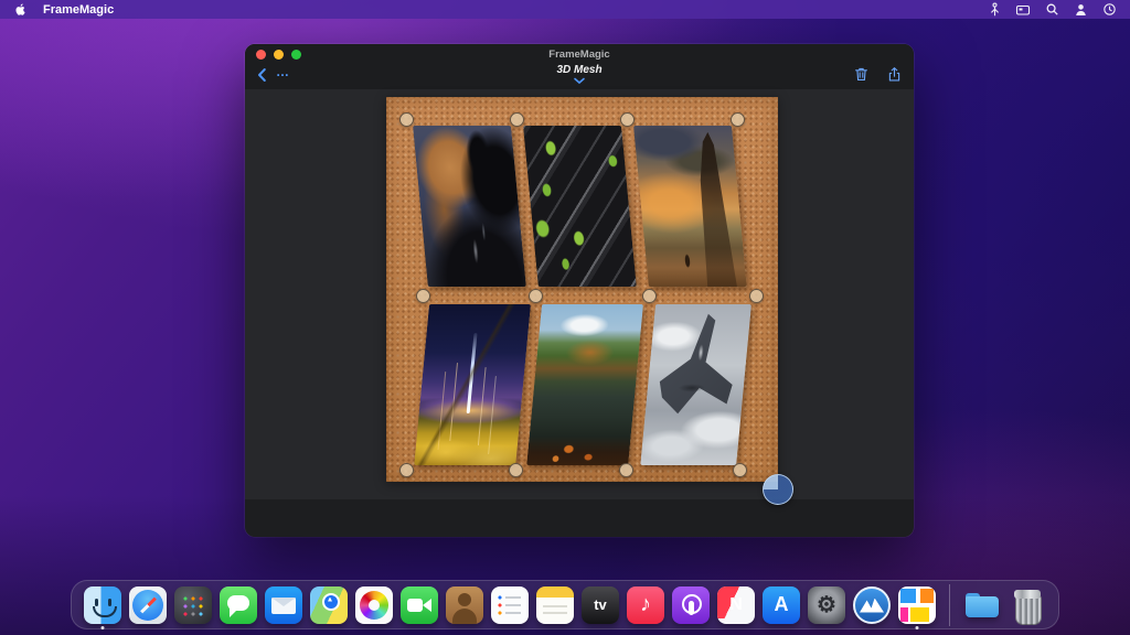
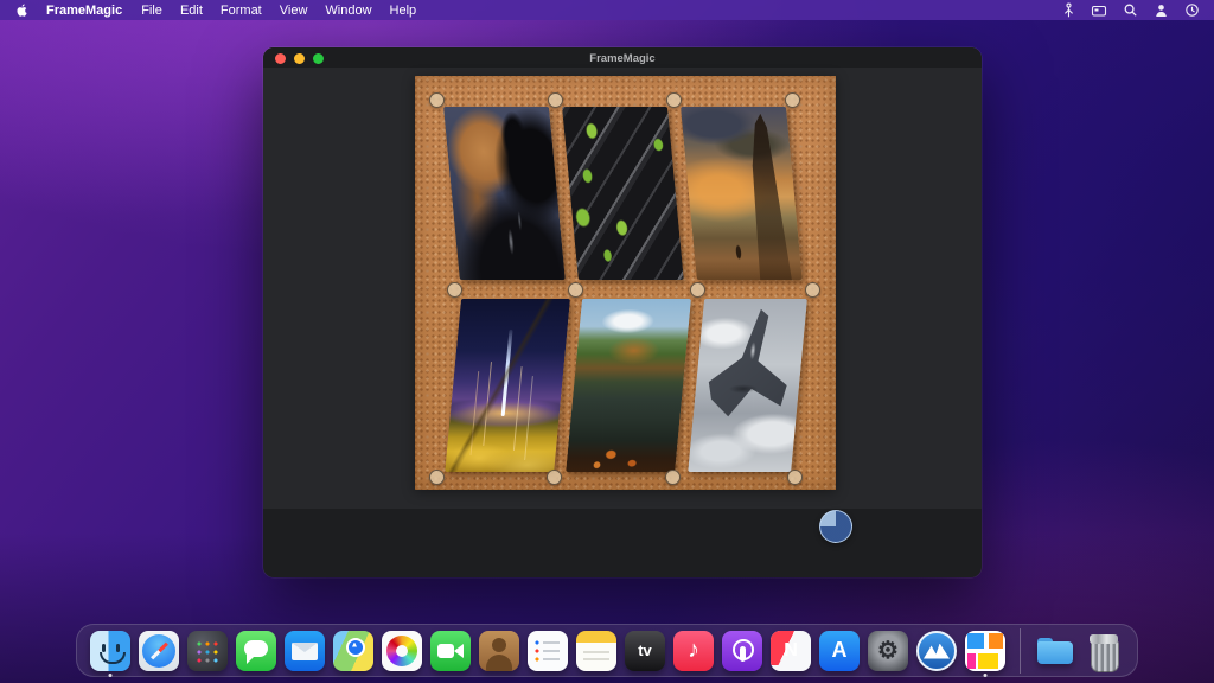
  FrameMagic
+ File
+ Edit
+ Format
+ View
+ Window
+ Help
  FrameMagic
- …
- 3D Mesh
  tv
  ♪
  N
  A
  ⚙
